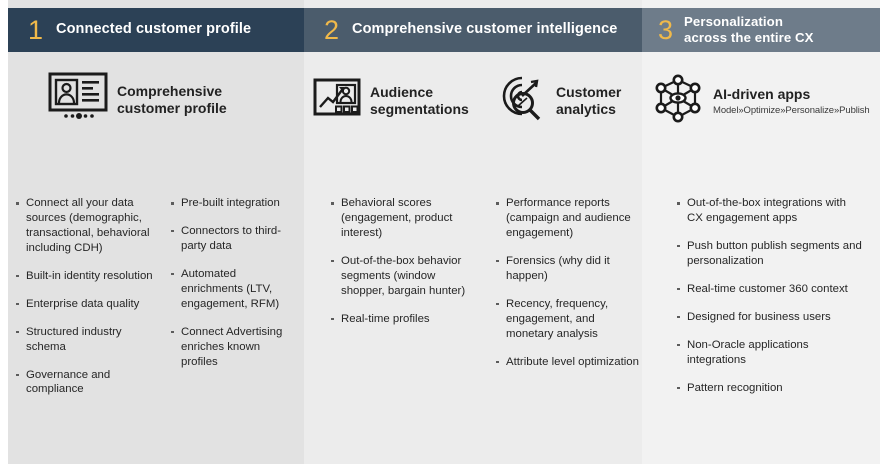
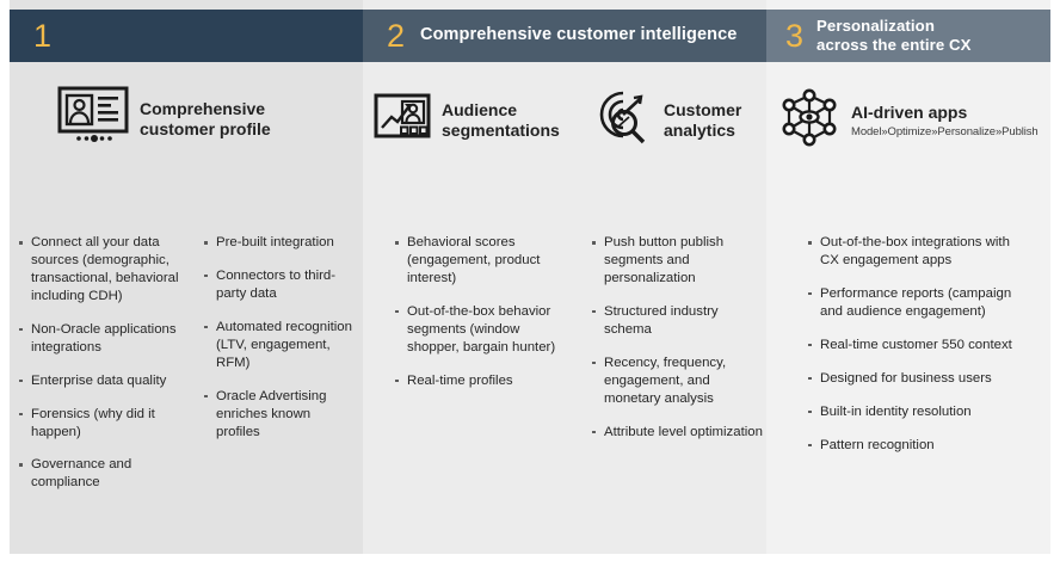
  1
- Connected customer profile
  2
  Comprehensive customer intelligence
  3
  Personalization
  across the entire CX
  Comprehensive
  customer profile
  Audience
  segmentations
  Customer
  analytics
  AI-driven apps
  Model»Optimize»Personalize»Publish
  Connect all your data sources (demographic, transactional, behavioral including CDH)
- Built-in identity resolution
+ Non-Oracle applications integrations
  Enterprise data quality
- Structured industry schema
+ Forensics (why did it happen)
  Governance and compliance
  Pre-built integration
  Connectors to third-party data
- Automated enrichments (LTV, engagement, RFM)
+ Automated recognition (LTV, engagement, RFM)
- Connect Advertising enriches known profiles
+ Oracle Advertising enriches known profiles
  Behavioral scores (engagement, product interest)
  Out-of-the-box behavior segments (window shopper, bargain hunter)
  Real-time profiles
- Performance reports (campaign and audience engagement)
+ Push button publish segments and personalization
- Forensics (why did it happen)
+ Structured industry schema
  Recency, frequency, engagement, and monetary analysis
  Attribute level optimization
  Out-of-the-box integrations with CX engagement apps
- Push button publish segments and personalization
+ Performance reports (campaign and audience engagement)
- Real-time customer 360 context
+ Real-time customer 550 context
  Designed for business users
- Non-Oracle applications integrations
+ Built-in identity resolution
  Pattern recognition
